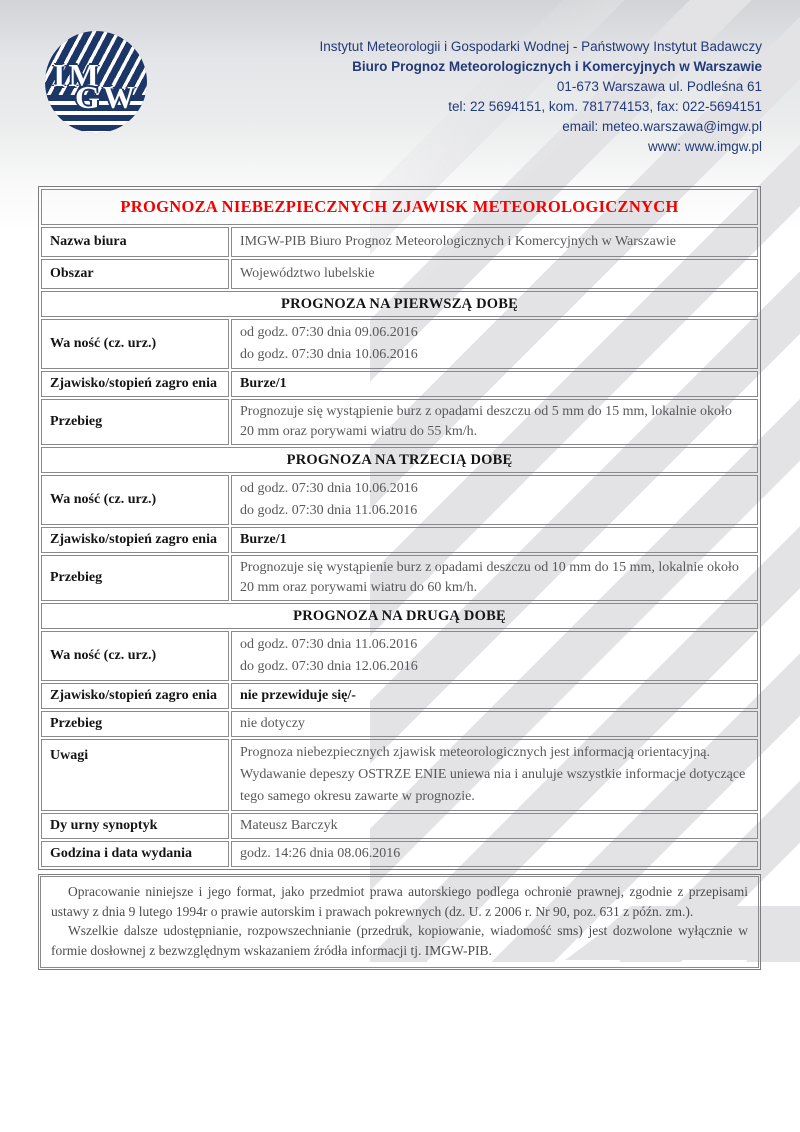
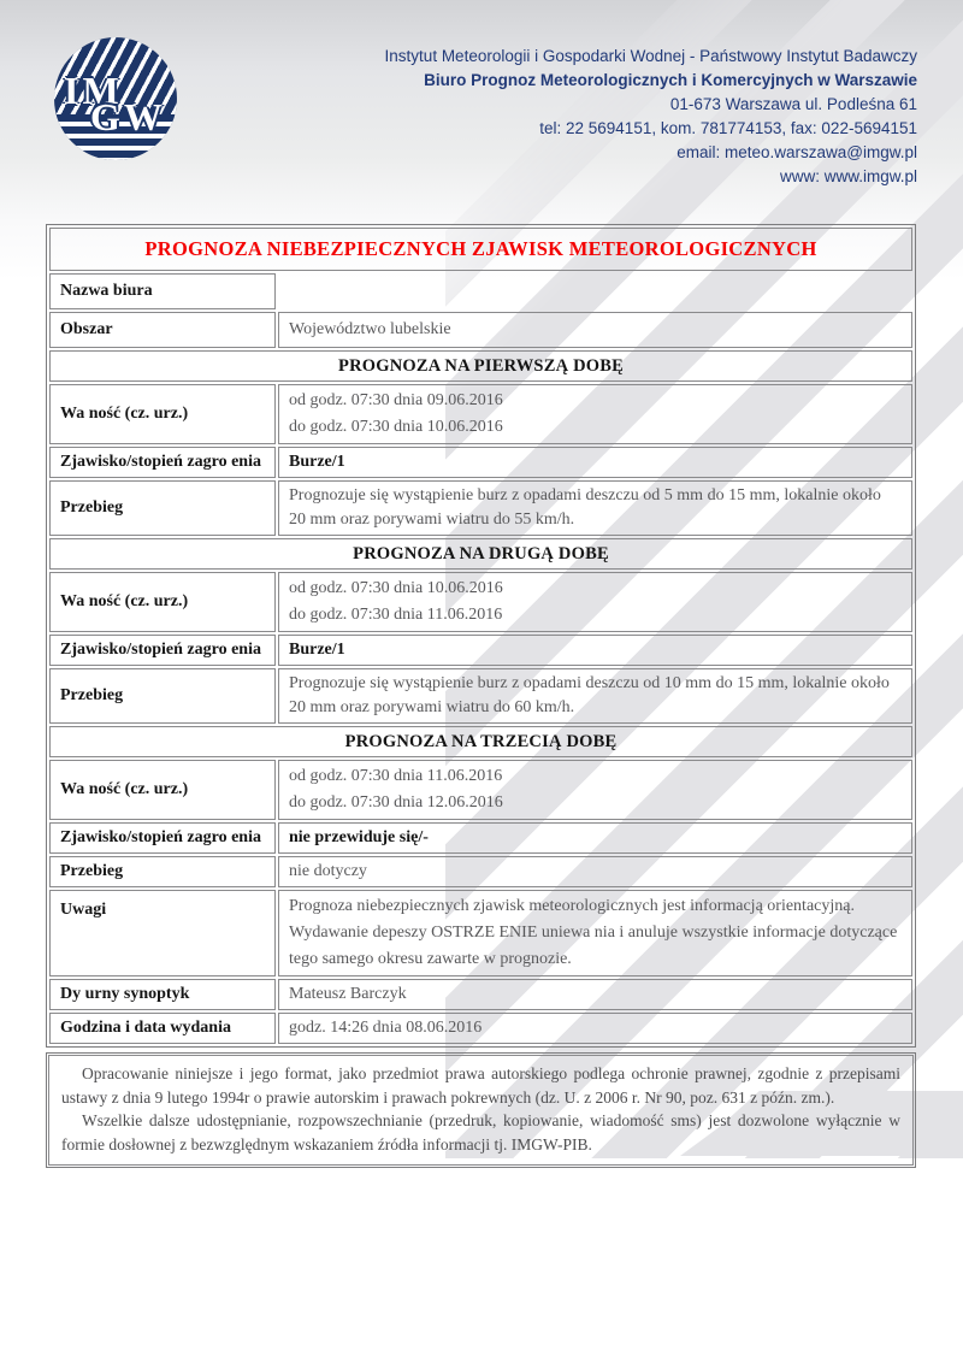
  IM
  GW
  Instytut Meteorologii i Gospodarki Wodnej - Państwowy Instytut Badawczy
  Biuro Prognoz Meteorologicznych i Komercyjnych w Warszawie
  01-673 Warszawa ul. Podleśna 61
  tel: 22 5694151, kom. 781774153, fax: 022-5694151
  email: meteo.warszawa@imgw.pl
  www: www.imgw.pl
  PROGNOZA NIEBEZPIECZNYCH ZJAWISK METEOROLOGICZNYCH
  Nazwa biura
- IMGW-PIB Biuro Prognoz Meteorologicznych i Komercyjnych w Warszawie
  Obszar
  Województwo lubelskie
  PROGNOZA NA PIERWSZĄ DOBĘ
  Wa ność (cz. urz.)
  od godz. 07:30 dnia 09.06.2016
  do godz. 07:30 dnia 10.06.2016
  Zjawisko/stopień zagro enia
  Burze/1
  Przebieg
  Prognozuje się wystąpienie burz z opadami deszczu od 5 mm do 15 mm, lokalnie około 20 mm oraz porywami wiatru do 55 km/h.
- PROGNOZA NA TRZECIĄ DOBĘ
+ PROGNOZA NA DRUGĄ DOBĘ
  Wa ność (cz. urz.)
  od godz. 07:30 dnia 10.06.2016
  do godz. 07:30 dnia 11.06.2016
  Zjawisko/stopień zagro enia
  Burze/1
  Przebieg
  Prognozuje się wystąpienie burz z opadami deszczu od 10 mm do 15 mm, lokalnie około 20 mm oraz porywami wiatru do 60 km/h.
- PROGNOZA NA DRUGĄ DOBĘ
+ PROGNOZA NA TRZECIĄ DOBĘ
  Wa ność (cz. urz.)
  od godz. 07:30 dnia 11.06.2016
  do godz. 07:30 dnia 12.06.2016
  Zjawisko/stopień zagro enia
  nie przewiduje się/-
  Przebieg
  nie dotyczy
  Uwagi
  Prognoza niebezpiecznych zjawisk meteorologicznych jest informacją orientacyjną. Wydawanie depeszy OSTRZE ENIE uniewa nia i anuluje wszystkie informacje dotyczące tego samego okresu zawarte w prognozie.
  Dy urny synoptyk
  Mateusz Barczyk
  Godzina i data wydania
  godz. 14:26 dnia 08.06.2016
  Opracowanie niniejsze i jego format, jako przedmiot prawa autorskiego podlega ochronie prawnej, zgodnie z przepisami ustawy z dnia 9 lutego 1994r o prawie autorskim i prawach pokrewnych (dz. U. z 2006 r. Nr 90, poz. 631 z późn. zm.).
  Wszelkie dalsze udostępnianie, rozpowszechnianie (przedruk, kopiowanie, wiadomość sms) jest dozwolone wyłącznie w formie dosłownej z bezwzględnym wskazaniem źródła informacji tj. IMGW-PIB.
